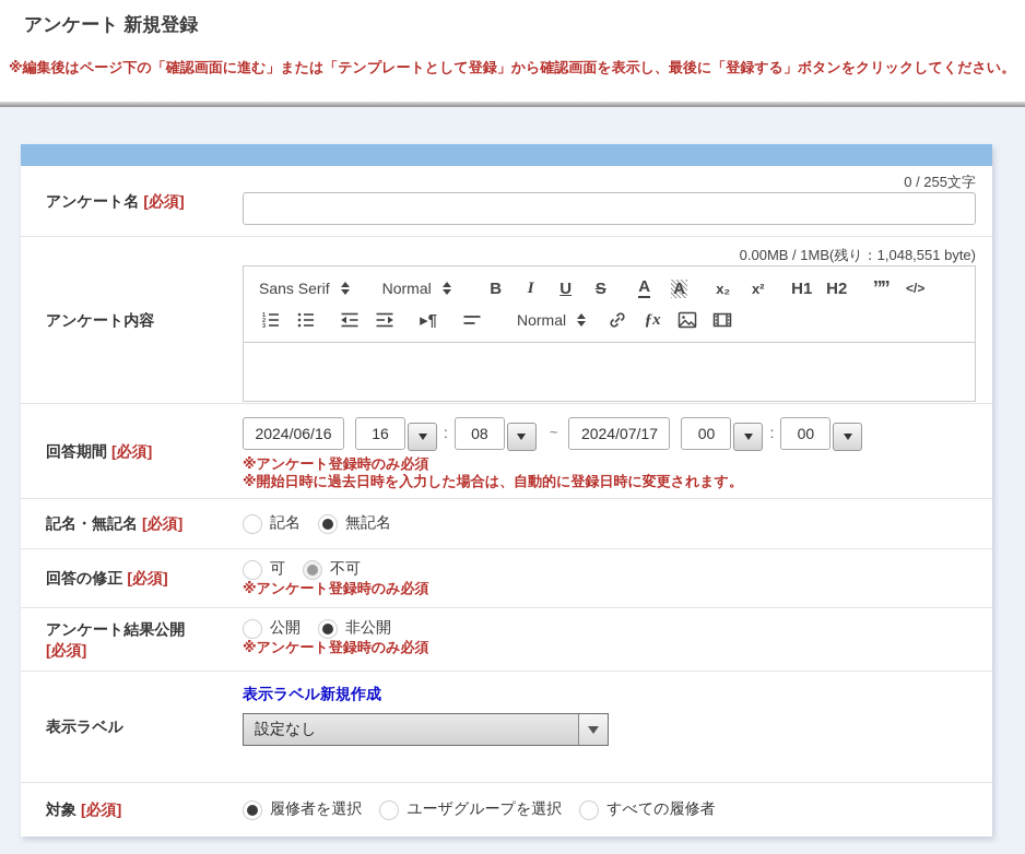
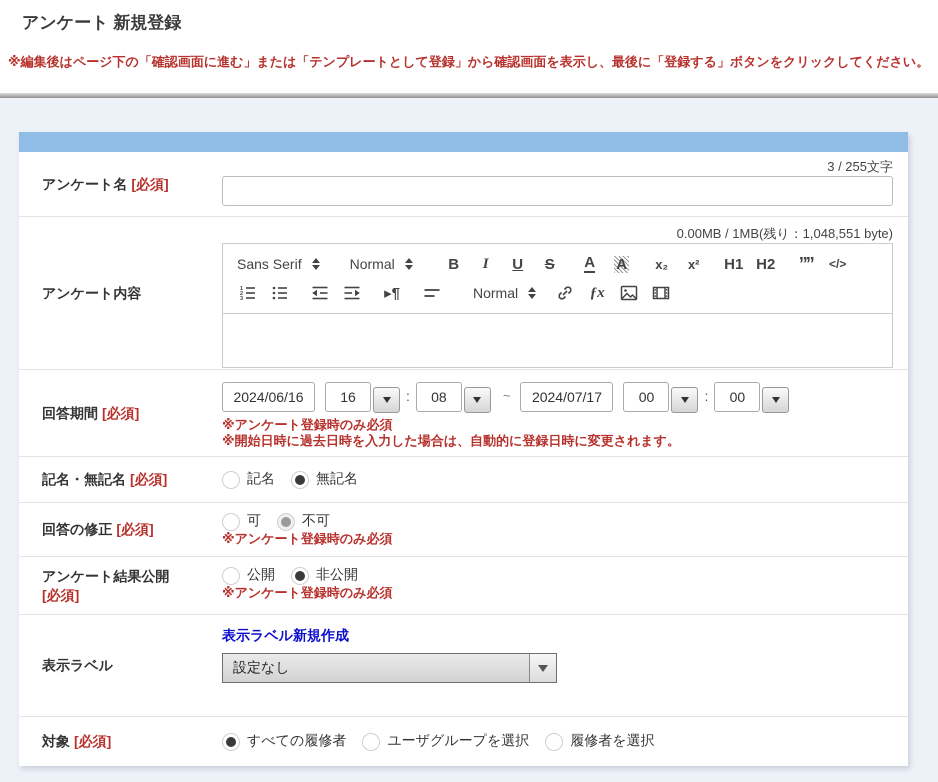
  アンケート 新規登録
  ※編集後はページ下の「確認画面に進む」または「テンプレートとして登録」から確認画面を表示し、最後に「登録する」ボタンをクリックしてください。
  アンケート名
  [必須]
- 0 / 255文字
+ 3 / 255文字
  アンケート内容
  0.00MB / 1MB(残り：1,048,551 byte)
  Sans Serif
  Normal
  B
  I
  U
  S
  A
  A
  x₂
  x²
  H1
  H2
  ””
  </>
  ▸¶
  Normal
  ƒx
  回答期間
  [必須]
  2024/06/16
  16
  :
  08
  ~
  2024/07/17
  00
  :
  00
  ※アンケート登録時のみ必須
  ※開始日時に過去日時を入力した場合は、自動的に登録日時に変更されます。
  記名・無記名
  [必須]
  記名
  無記名
  回答の修正
  [必須]
  可
  不可
  ※アンケート登録時のみ必須
  アンケート結果公開
  [必須]
  公開
  非公開
  ※アンケート登録時のみ必須
  表示ラベル
  表示ラベル新規作成
  設定なし
  対象
  [必須]
- 履修者を選択
+ すべての履修者
  ユーザグループを選択
- すべての履修者
+ 履修者を選択
